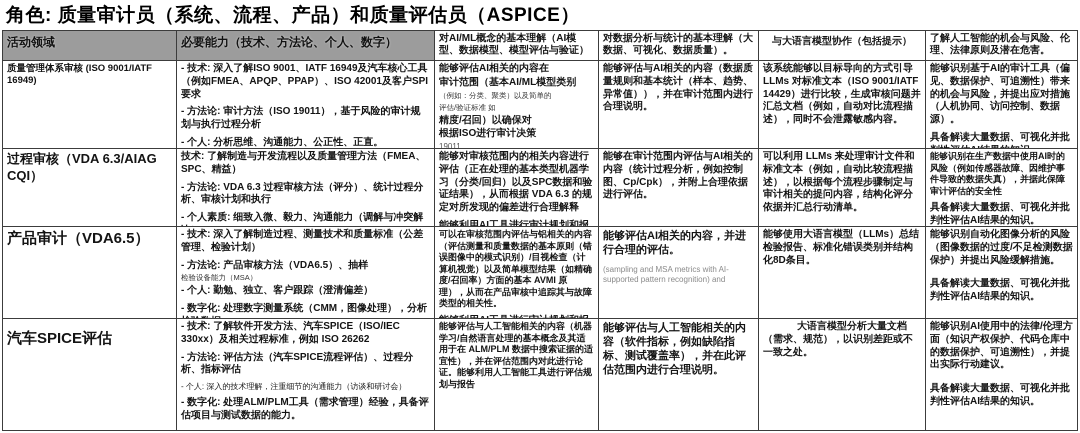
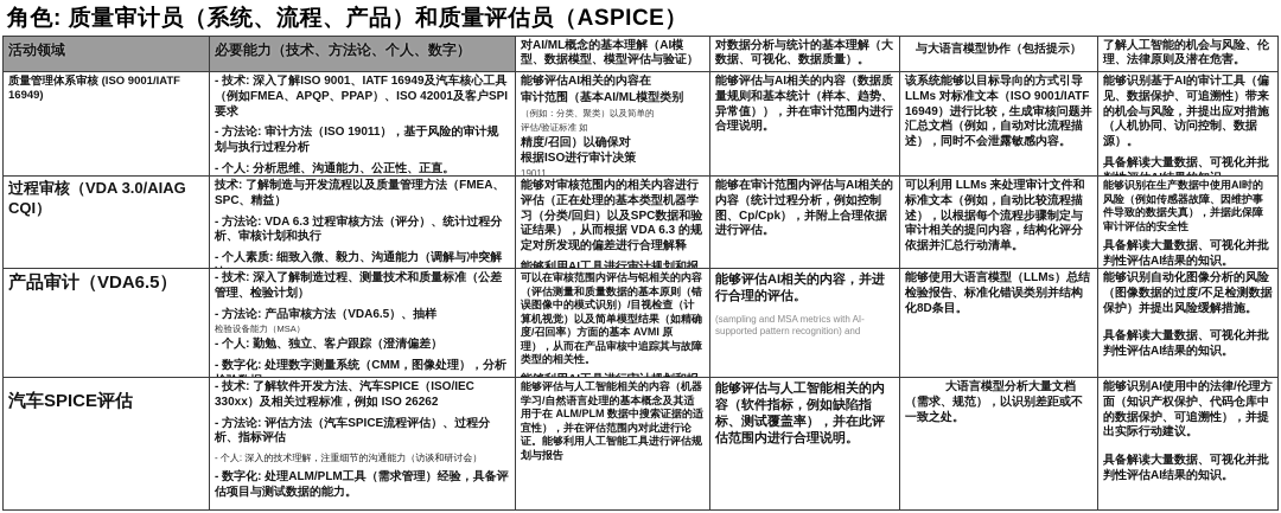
  角色: 质量审计员（系统、流程、产品）和质量评估员（ASPICE）
  活动领域
  必要能力（技术、方法论、个人、数字）
  对AI/ML概念的基本理解（AI模型、数据模型、模型评估与验证）
  对数据分析与统计的基本理解（大数据、可视化、数据质量）。
  与大语言模型协作（包括提示）
  了解人工智能的机会与风险、伦理、法律原则及潜在危害。
  质量管理体系审核 (ISO 9001/IATF 16949)
  - 技术: 深入了解ISO 9001、IATF 16949及汽车核心工具（例如FMEA、APQP、PPAP）、ISO 42001及客户SPI要求
  - 方法论: 审计方法（ISO 19011），基于风险的审计规划与执行过程分析
  - 个人: 分析思维、沟通能力、公正性、正直。
  能够评估AI相关的内容在
  审计范围（基本AI/ML模型类别
  （例如：分类、聚类）以及简单的
  评估/验证标准 如
  精度/召回）以确保对
  根据ISO进行审计决策
  19011.
  能够评估与AI相关的内容（数据质量规则和基本统计（样本、趋势、异常值）），并在审计范围内进行合理说明。
- 该系统能够以目标导向的方式引导 LLMs 对标准文本（ISO 9001/IATF 14429）进行比较，生成审核问题并汇总文档（例如，自动对比流程描述），同时不会泄露敏感内容。
+ 该系统能够以目标导向的方式引导 LLMs 对标准文本（ISO 9001/IATF 16949）进行比较，生成审核问题并汇总文档（例如，自动对比流程描述），同时不会泄露敏感内容。
  能够识别基于AI的审计工具（偏见、数据保护、可追溯性）带来的机会与风险，并提出应对措施（人机协同、访问控制、数据源）。
- 过程审核（VDA 6.3/AIAG CQI）
+ 过程审核（VDA 3.0/AIAG CQI）
  技术: 了解制造与开发流程以及质量管理方法（FMEA、SPC、精益）
  - 方法论: VDA 6.3 过程审核方法（评分）、统计过程分析、审核计划和执行
  - 个人素质: 细致入微、毅力、沟通能力（调解与冲突解
  能够对审核范围内的相关内容进行评估（正在处理的基本类型机器学习（分类/回归）以及SPC数据和验证结果），从而根据 VDA 6.3 的规定对所发现的偏差进行合理解释
  能够利用AI工具进行审计规划和报
  能够在审计范围内评估与AI相关的内容（统计过程分析，例如控制图、Cp/Cpk），并附上合理依据进行评估。
  可以利用 LLMs 来处理审计文件和标准文本（例如，自动比较流程描述），以根据每个流程步骤制定与审计相关的提问内容，结构化评分依据并汇总行动清单。
  能够识别在生产数据中使用AI时的风险（例如传感器故障、因维护事件导致的数据失真），并据此保障审计评估的安全性
  具备解读大量数据、可视化并批判性评估AI结果的知识。
  产品审计（VDA6.5）
  - 技术: 深入了解制造过程、测量技术和质量标准（公差管理、检验计划）
  - 方法论: 产品审核方法（VDA6.5）、抽样
  检验设备能力（MSA）
  - 个人: 勤勉、独立、客户跟踪（澄清偏差）
  - 数字化: 处理数字测量系统（CMM，图像处理），分析
  可以在审核范围内评估与铝相关的内容（评估测量和质量数据的基本原则（错误图像中的模式识别）/目视检查（计算机视觉）以及简单模型结果（如精确度/召回率）方面的基本 AVMI 原理），从而在产品审核中追踪其与故障类型的相关性。
  能够评估AI相关的内容，并进行合理的评估。
  (sampling and MSA metrics with AI-supported pattern recognition) and
  能够使用大语言模型（LLMs）总结检验报告、标准化错误类别并结构化8D条目。
  能够识别自动化图像分析的风险（图像数据的过度/不足检测数据保护）并提出风险缓解措施。
  具备解读大量数据、可视化并批判性评估AI结果的知识。
  汽车SPICE评估
  - 技术: 了解软件开发方法、汽车SPICE（ISO/IEC 330xx）及相关过程标准，例如 ISO 26262
  - 方法论: 评估方法（汽车SPICE流程评估）、过程分析、指标评估
  - 个人: 深入的技术理解，注重细节的沟通能力（访谈和研讨会）
  - 数字化: 处理ALM/PLM工具（需求管理）经验，具备评估项目与测试数据的能力。
  能够评估与人工智能相关的内容（机器学习/自然语言处理的基本概念及其适用于在 ALM/PLM 数据中搜索证据的适宜性），并在评估范围内对此进行论证。能够利用人工智能工具进行评估规划与报告
  能够评估与人工智能相关的内容（软件指标，例如缺陷指标、测试覆盖率），并在此评估范围内进行合理说明。
  大语言模型分析大量文档（需求、规范），以识别差距或不一致之处。
  能够识别AI使用中的法律/伦理方面（知识产权保护、代码仓库中的数据保护、可追溯性），并提出实际行动建议。
  具备解读大量数据、可视化并批判性评估AI结果的知识。
